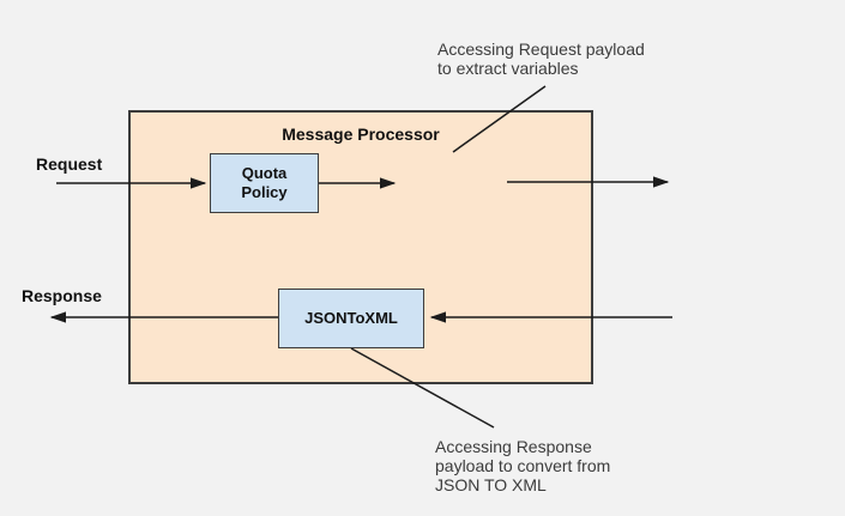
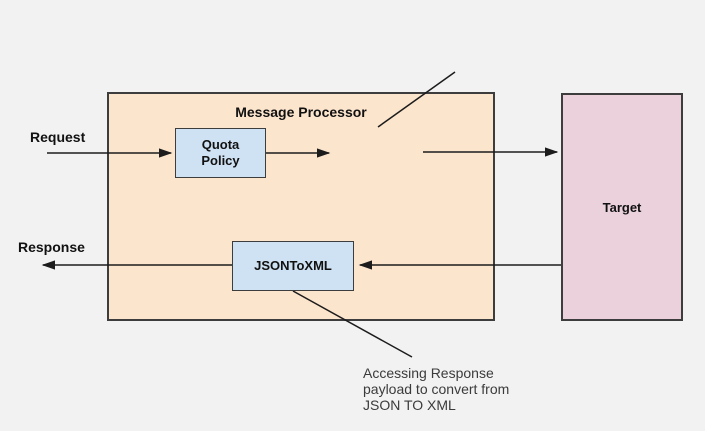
  Message Processor
  Quota
  Policy
  JSONToXML
+ Target
  Request
  Response
- Accessing Request payload
- to extract variables
  Accessing Response
  payload to convert from
  JSON TO XML
